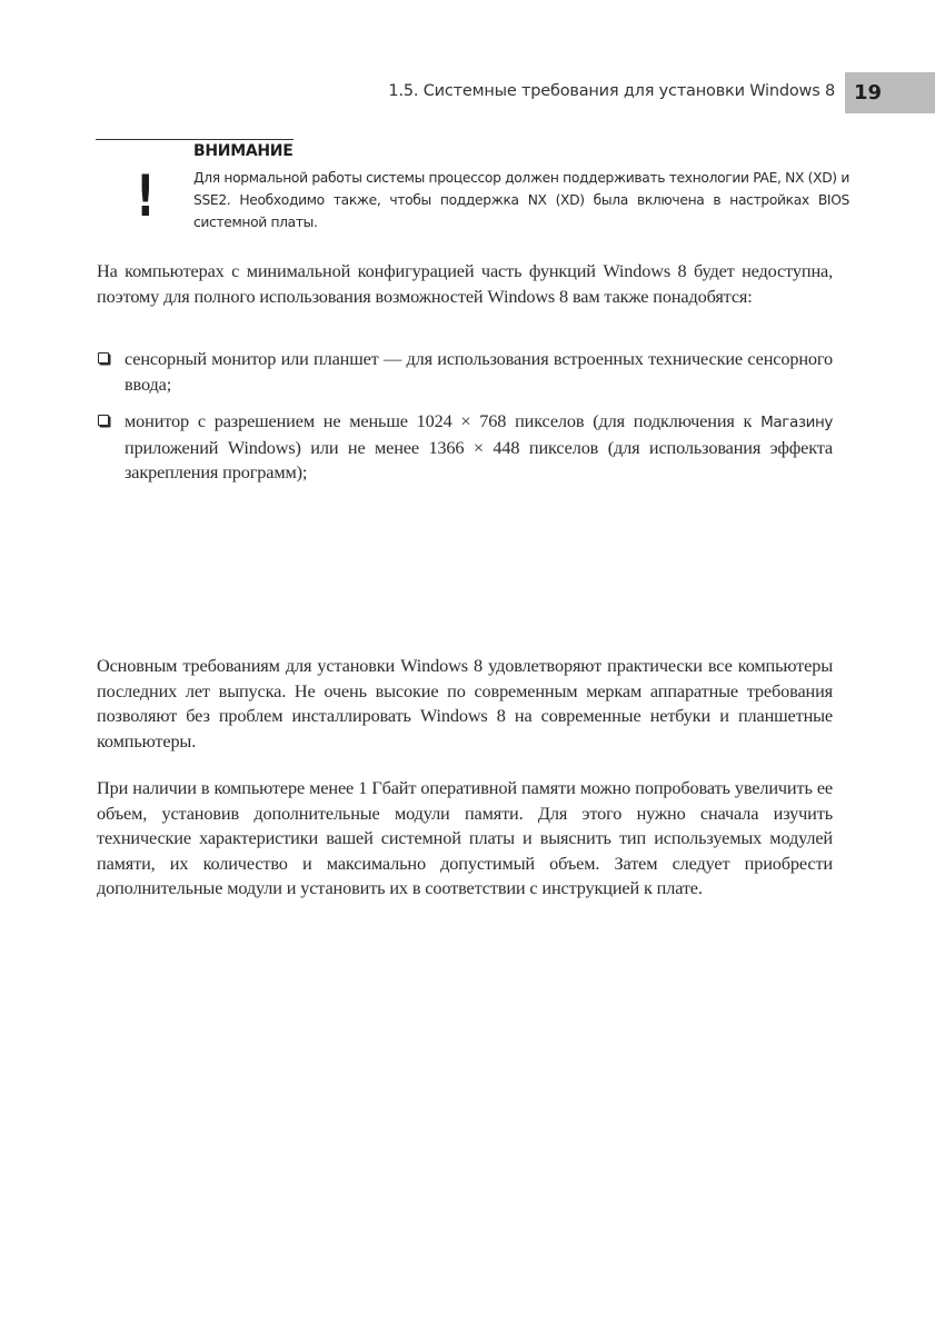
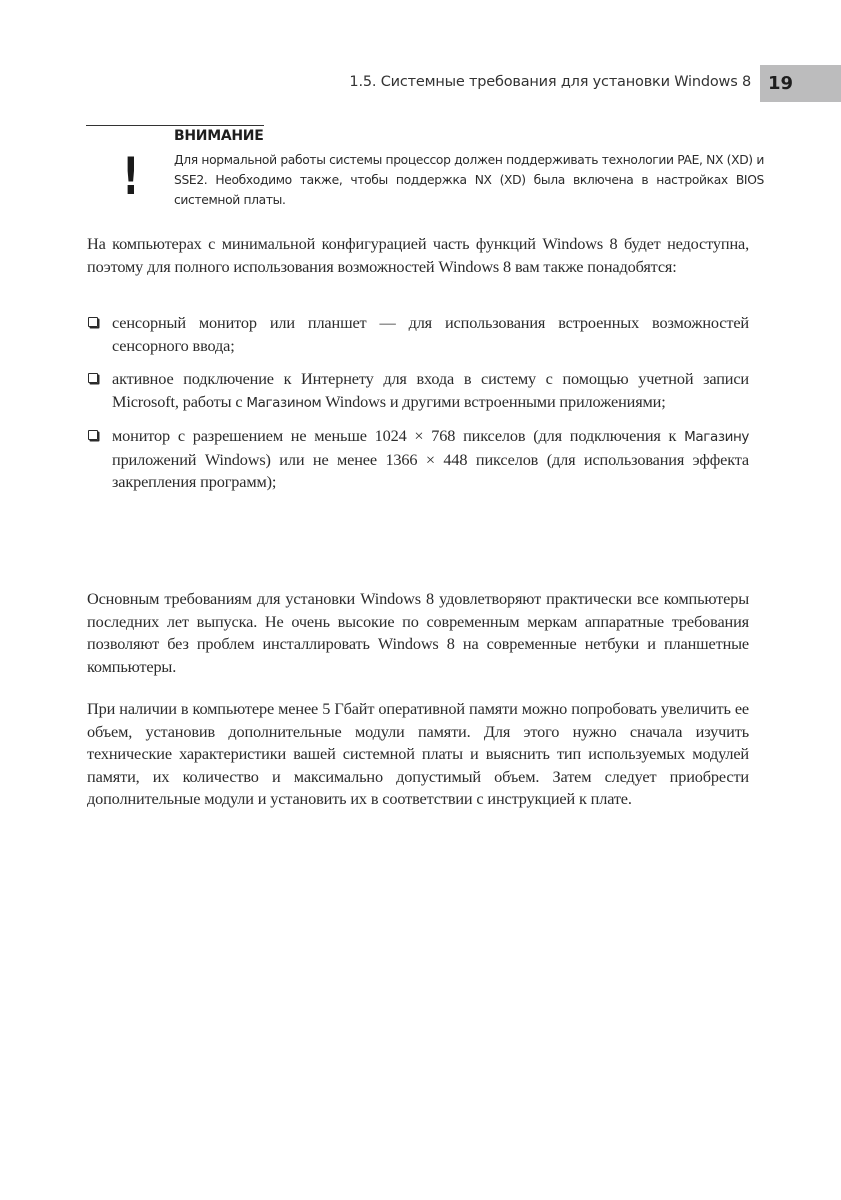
  1.5. Системные требования для установки Windows 8
  19
  !
  ВНИМАНИЕ
  Для нормальной работы системы процессор должен поддерживать технологии PAE, NX (XD) и SSE2. Необходимо также, чтобы поддержка NX (XD) была включена в настройках BIOS системной платы.
  На компьютерах с минимальной конфигурацией часть функций Windows 8 будет недоступна, поэтому для полного использования возможностей Windows 8 вам также понадобятся:
- сенсорный монитор или планшет — для использования встроенных технические сенсорного ввода;
+ сенсорный монитор или планшет — для использования встроенных возможностей сенсорного ввода;
+ активное подключение к Интернету для входа в систему с помощью учетной записи Microsoft, работы с Магазином Windows и другими встроенными приложениями;
  монитор с разрешением не меньше 1024 × 768 пикселов (для подключения к Магазину приложений Windows) или не менее 1366 × 448 пикселов (для использования эффекта закрепления программ);
  Основным требованиям для установки Windows 8 удовлетворяют практически все компьютеры последних лет выпуска. Не очень высокие по современным меркам аппаратные требования позволяют без проблем инсталлировать Windows 8 на современные нетбуки и планшетные компьютеры.
- При наличии в компьютере менее 1 Гбайт оперативной памяти можно попробовать увеличить ее объем, установив дополнительные модули памяти. Для этого нужно сначала изучить технические характеристики вашей системной платы и выяснить тип используемых модулей памяти, их количество и максимально допустимый объем. Затем следует приобрести дополнительные модули и установить их в соответствии с инструкцией к плате.
+ При наличии в компьютере менее 5 Гбайт оперативной памяти можно попробовать увеличить ее объем, установив дополнительные модули памяти. Для этого нужно сначала изучить технические характеристики вашей системной платы и выяснить тип используемых модулей памяти, их количество и максимально допустимый объем. Затем следует приобрести дополнительные модули и установить их в соответствии с инструкцией к плате.
